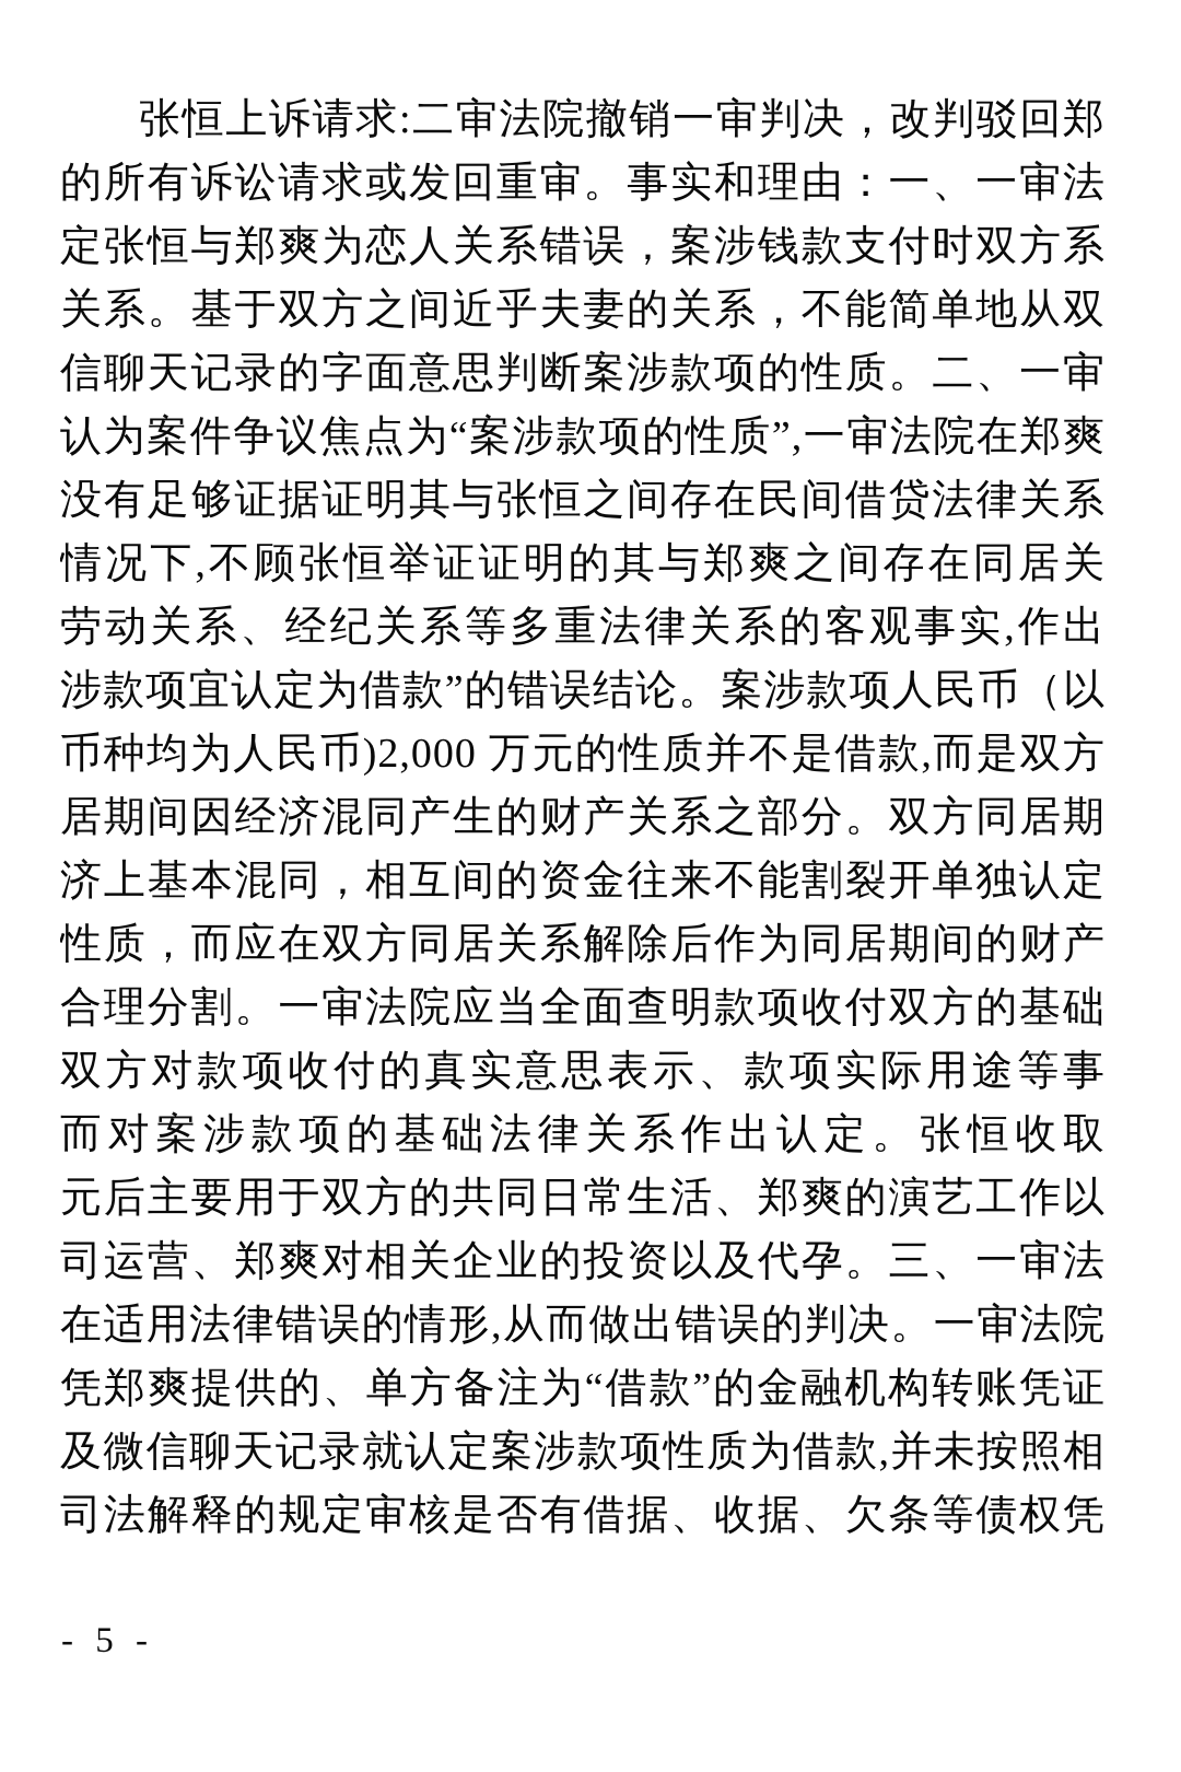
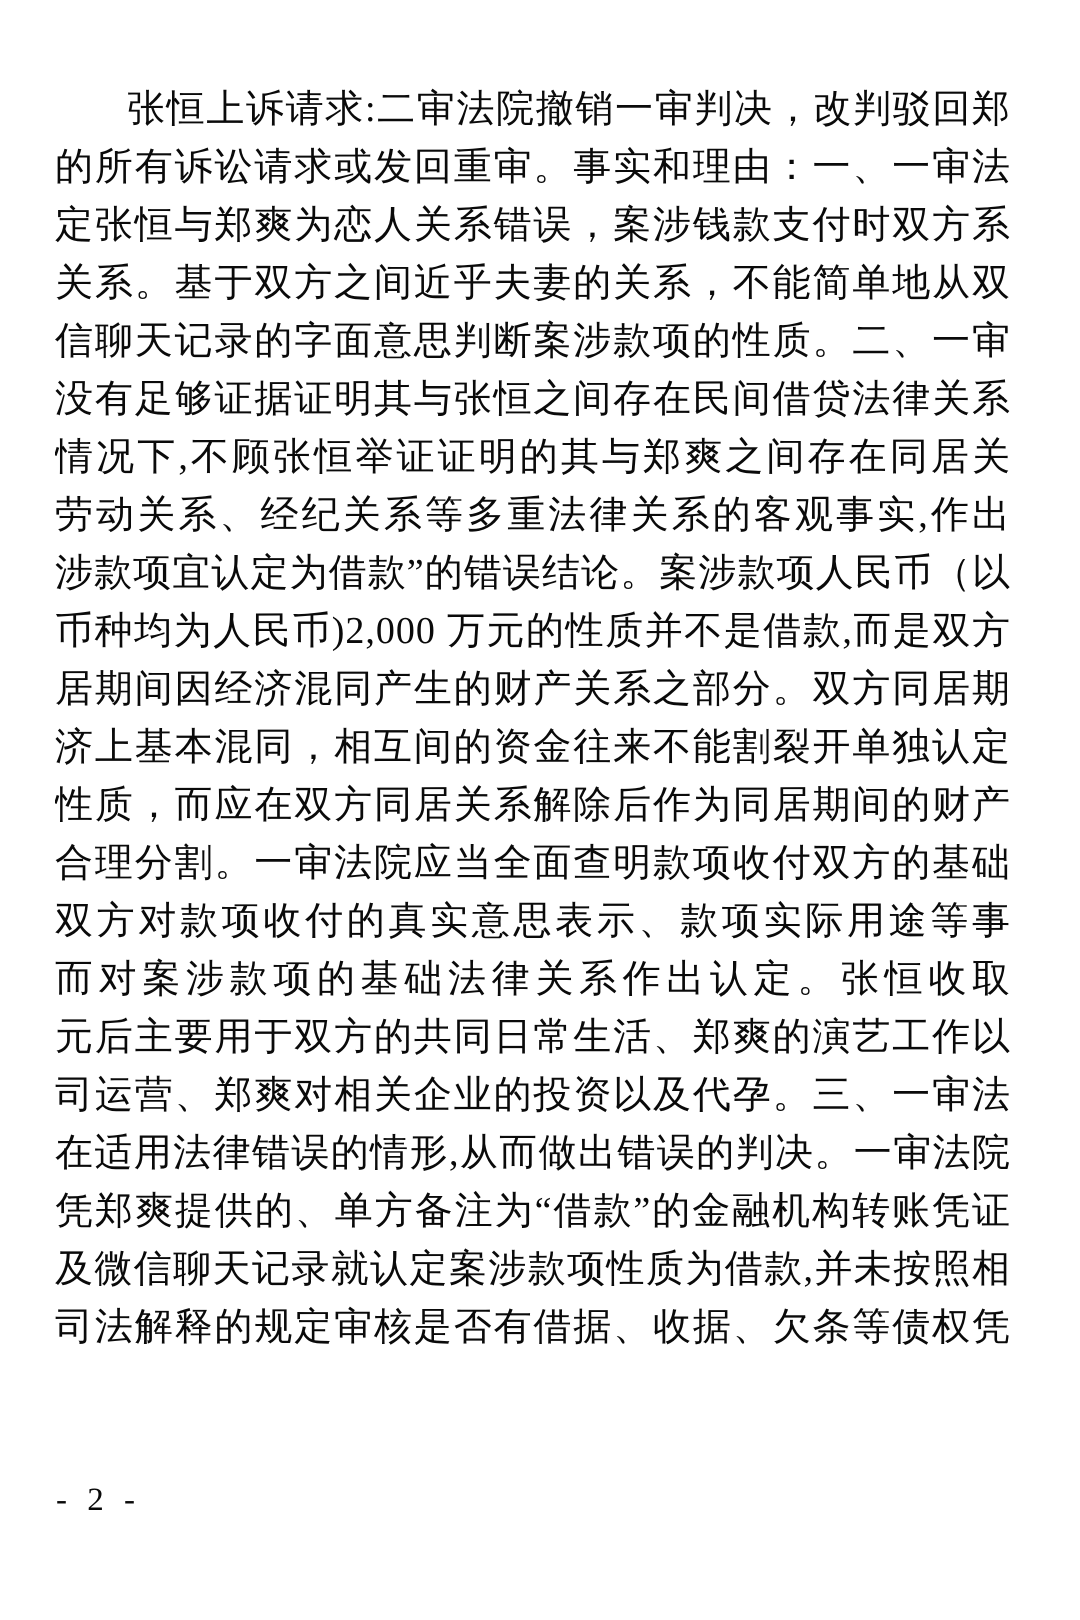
  张恒上诉请求:二审法院撤销一审判决，改判驳回郑
  的所有诉讼请求或发回重审。事实和理由：一、一审法
  定张恒与郑爽为恋人关系错误，案涉钱款支付时双方系
  关系。基于双方之间近乎夫妻的关系，不能简单地从双
  信聊天记录的字面意思判断案涉款项的性质。二、一审
- 认为案件争议焦点为“案涉款项的性质”,一审法院在郑爽
  没有足够证据证明其与张恒之间存在民间借贷法律关系
  情况下,不顾张恒举证证明的其与郑爽之间存在同居关
  劳动关系、经纪关系等多重法律关系的客观事实,作出
  涉款项宜认定为借款”的错误结论。案涉款项人民币（以
  币种均为人民币)2,000 万元的性质并不是借款,而是双方
  居期间因经济混同产生的财产关系之部分。双方同居期
  济上基本混同，相互间的资金往来不能割裂开单独认定
  性质，而应在双方同居关系解除后作为同居期间的财产
  合理分割。一审法院应当全面查明款项收付双方的基础
  双方对款项收付的真实意思表示、款项实际用途等事
  而对案涉款项的基础法律关系作出认定。张恒收取
  元后主要用于双方的共同日常生活、郑爽的演艺工作以
  司运营、郑爽对相关企业的投资以及代孕。三、一审法
  在适用法律错误的情形,从而做出错误的判决。一审法院
  凭郑爽提供的、单方备注为“借款”的金融机构转账凭证
  及微信聊天记录就认定案涉款项性质为借款,并未按照相
  司法解释的规定审核是否有借据、收据、欠条等债权凭
- - 5 -
+ - 2 -
